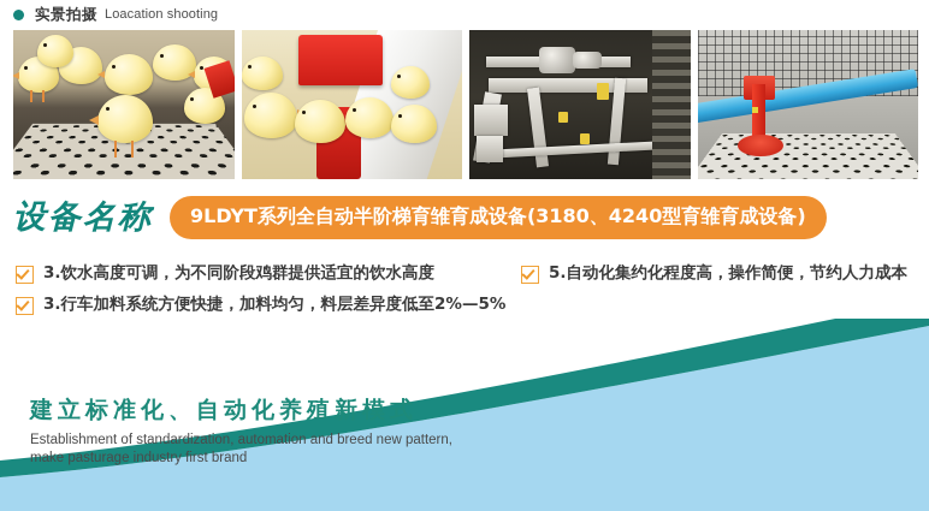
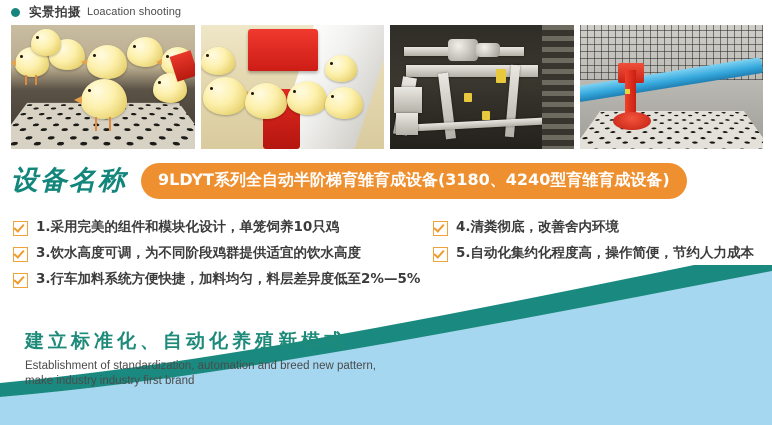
  实景拍摄
  Loacation shooting
  设备名称
  9LDYT系列全自动半阶梯育雏育成设备(3180、4240型育雏育成设备)
+ 1.采用完美的组件和模块化设计，单笼饲养10只鸡
+ 4.清粪彻底，改善舍内环境
  3.饮水高度可调，为不同阶段鸡群提供适宜的饮水高度
  5.自动化集约化程度高，操作简便，节约人力成本
  3.行车加料系统方便快捷，加料均匀，料层差异度低至2%—5%
  建立标准化、自动化养殖新模式
  Establishment of standardization, automation and breed new pattern,
- make pasturage industry first brand
+ make industry industry first brand
